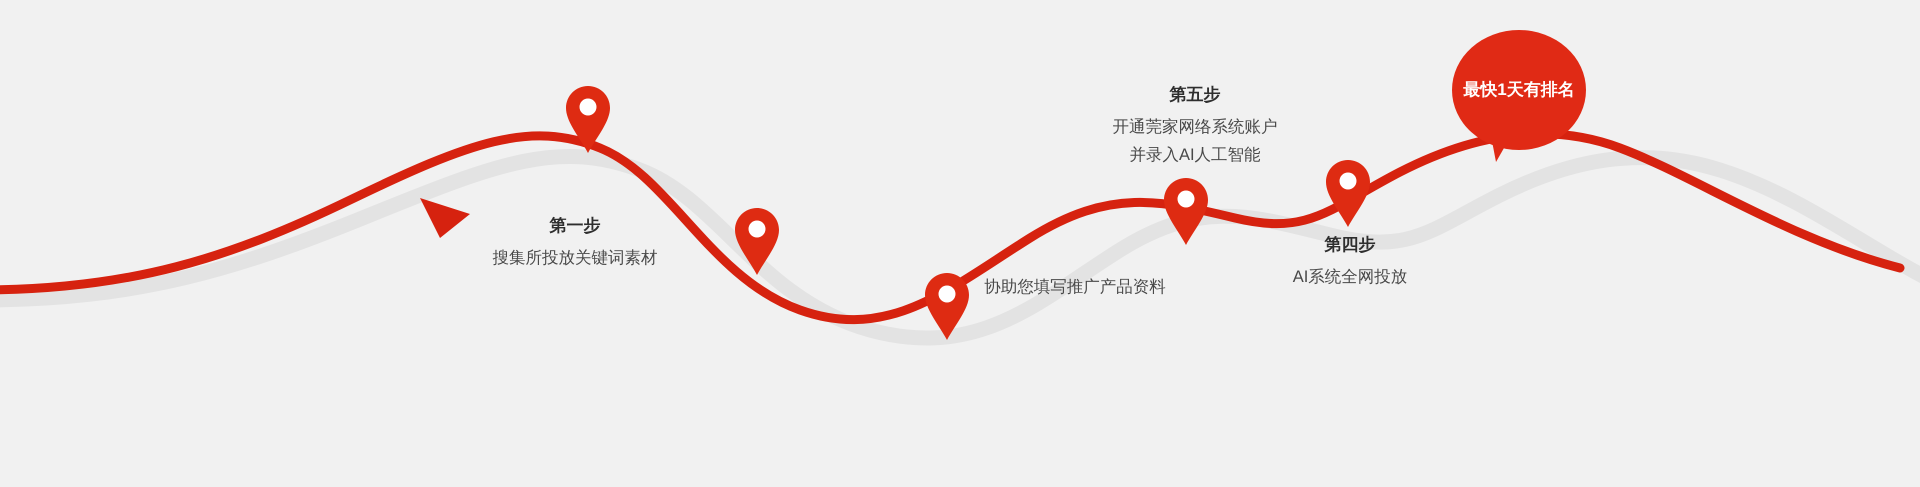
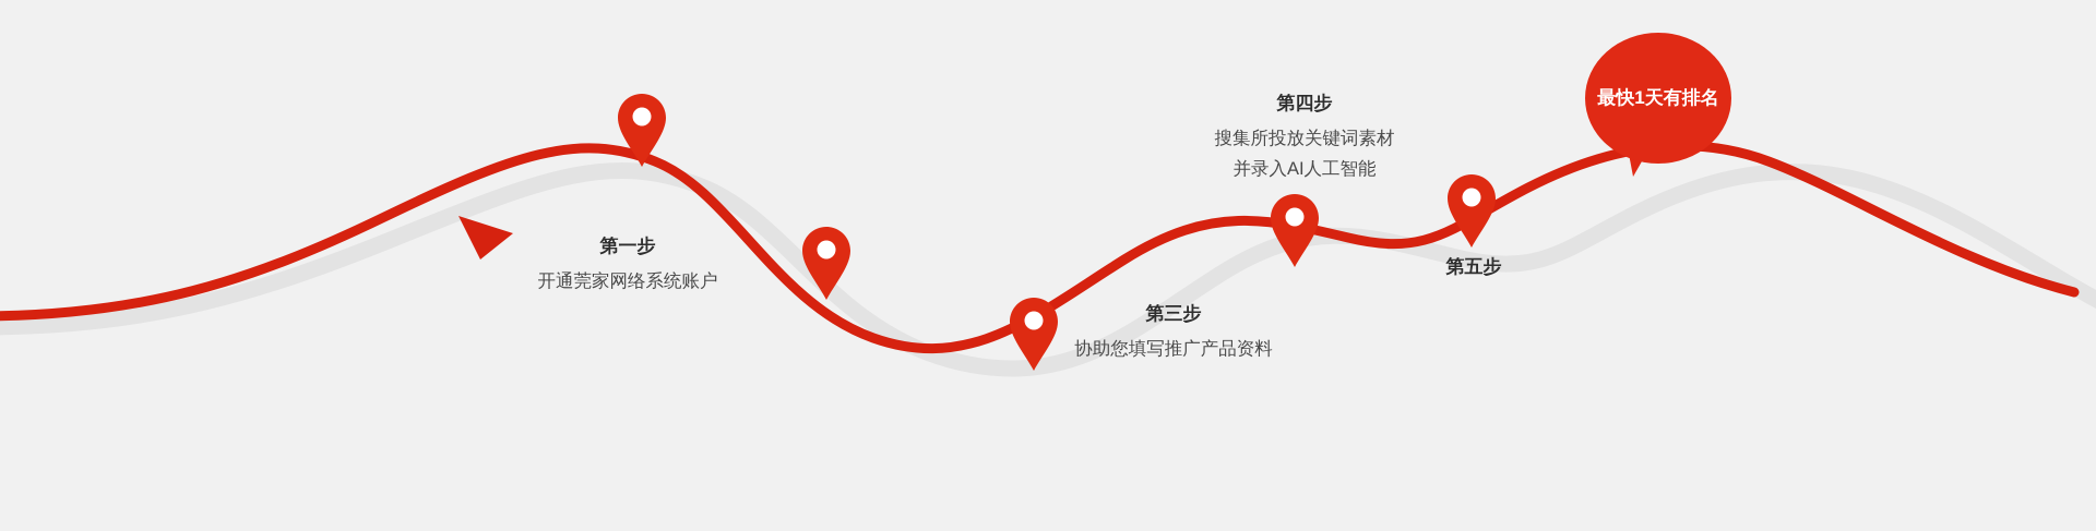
  最快1天有排名
  第一步
- 搜集所投放关键词素材
+ 开通莞家网络系统账户
+ 第三步
  协助您填写推广产品资料
- 第五步
+ 第四步
- 开通莞家网络系统账户
+ 搜集所投放关键词素材
  并录入AI人工智能
- 第四步
+ 第五步
- AI系统全网投放
